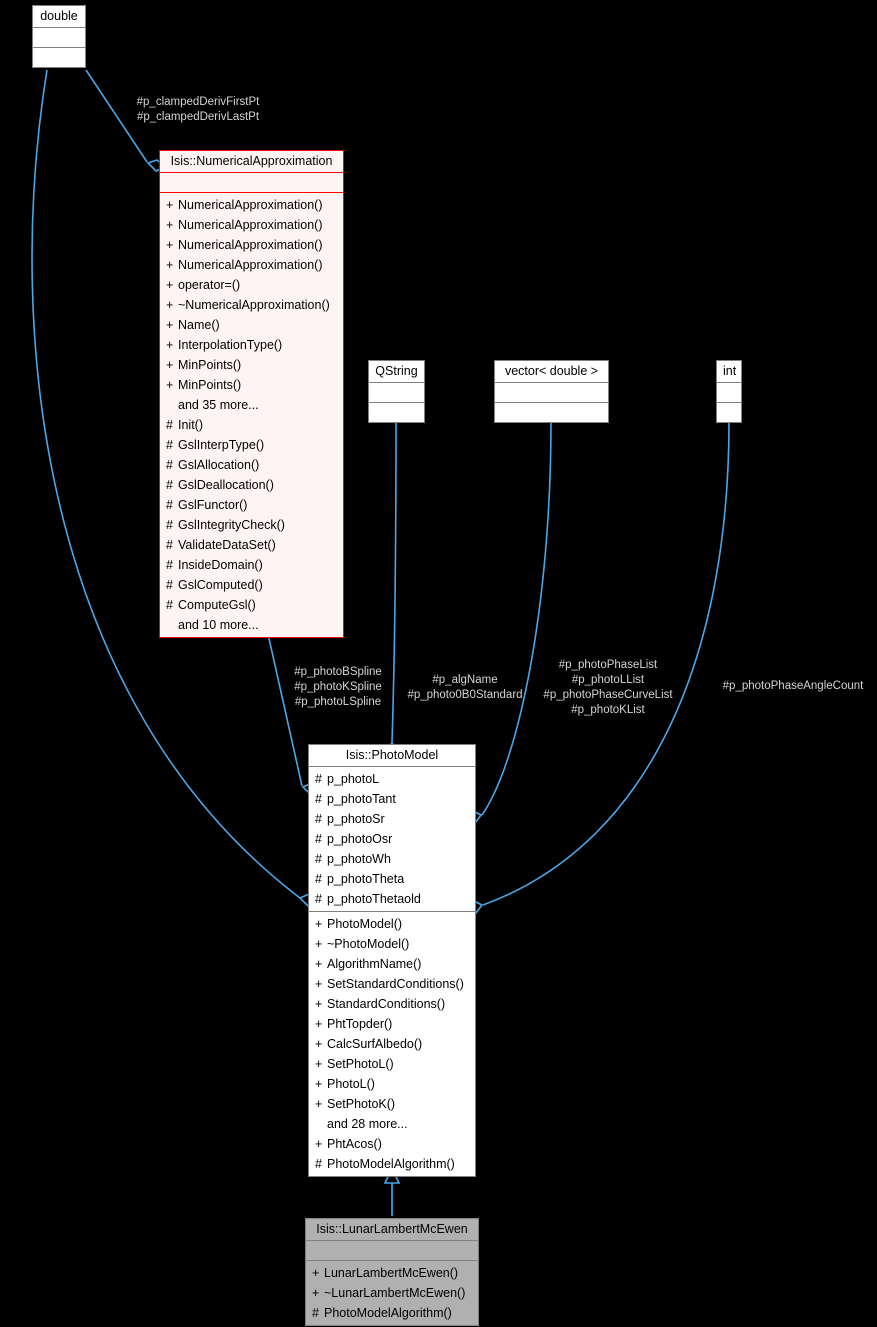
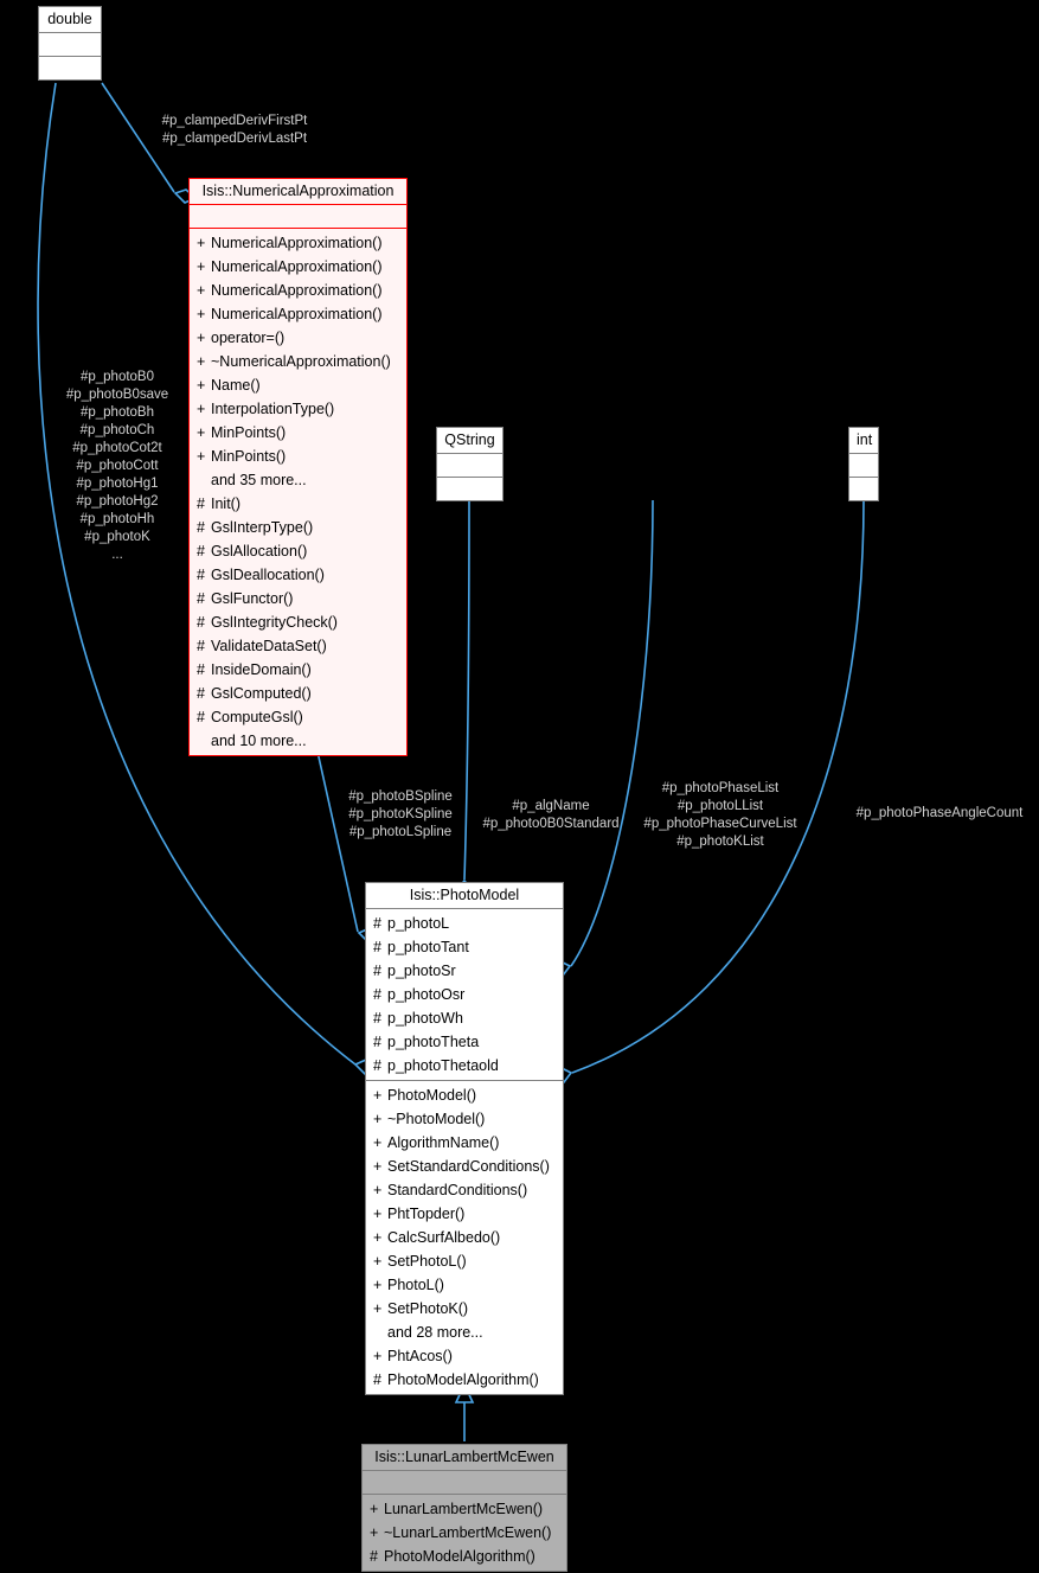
  double
  Isis::NumericalApproximation
  +
  NumericalApproximation()
  +
  NumericalApproximation()
  +
  NumericalApproximation()
  +
  NumericalApproximation()
  +
  operator=()
  +
  ~NumericalApproximation()
  +
  Name()
  +
  InterpolationType()
  +
  MinPoints()
  +
  MinPoints()
  and 35 more...
  #
  Init()
  #
  GslInterpType()
  #
  GslAllocation()
  #
  GslDeallocation()
  #
  GslFunctor()
  #
  GslIntegrityCheck()
  #
  ValidateDataSet()
  #
  InsideDomain()
  #
  GslComputed()
  #
  ComputeGsl()
  and 10 more...
  QString
- vector< double >
  int
  Isis::PhotoModel
  #
  p_photoL
  #
  p_photoTant
  #
  p_photoSr
  #
  p_photoOsr
  #
  p_photoWh
  #
  p_photoTheta
  #
  p_photoThetaold
  +
  PhotoModel()
  +
  ~PhotoModel()
  +
  AlgorithmName()
  +
  SetStandardConditions()
  +
  StandardConditions()
  +
  PhtTopder()
  +
  CalcSurfAlbedo()
  +
  SetPhotoL()
  +
  PhotoL()
  +
  SetPhotoK()
  and 28 more...
  +
  PhtAcos()
  #
  PhotoModelAlgorithm()
  Isis::LunarLambertMcEwen
  +
  LunarLambertMcEwen()
  +
  ~LunarLambertMcEwen()
  #
  PhotoModelAlgorithm()
  #p_clampedDerivFirstPt
  #p_clampedDerivLastPt
+ #p_photoB0
+ #p_photoB0save
+ #p_photoBh
+ #p_photoCh
+ #p_photoCot2t
+ #p_photoCott
+ #p_photoHg1
+ #p_photoHg2
+ #p_photoHh
+ #p_photoK
+ ...
  #p_photoBSpline
  #p_photoKSpline
  #p_photoLSpline
  #p_algName
  #p_photo0B0Standard
  #p_photoPhaseList
  #p_photoLList
  #p_photoPhaseCurveList
  #p_photoKList
  #p_photoPhaseAngleCount
